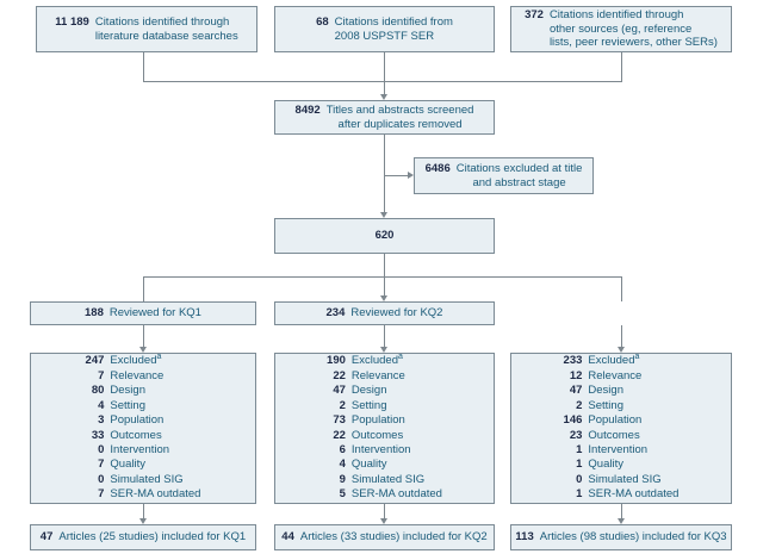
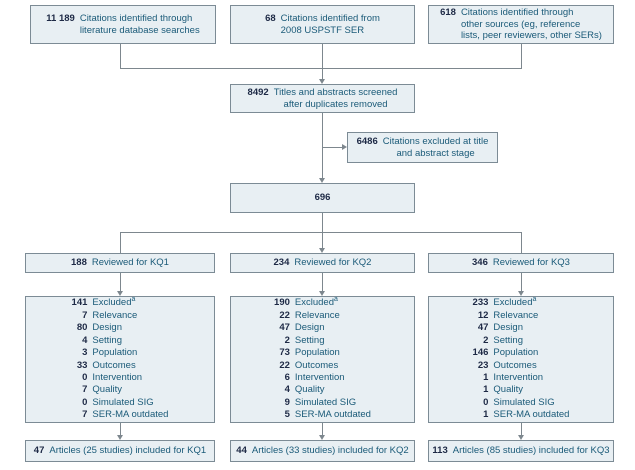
  11 189
  Citations identified through
  literature database searches
  68
  Citations identified from
  2008 USPSTF SER
- 372
+ 618
  Citations identified through
  other sources (eg, reference
  lists, peer reviewers, other SERs)
  8492
  Titles and abstracts screened
  after duplicates removed
  6486
  Citations excluded at title
  and abstract stage
- 620
+ 696
  188
  Reviewed for KQ1
  234
  Reviewed for KQ2
+ 346
+ Reviewed for KQ3
- 247
+ 141
  Excluded
  7
  Relevance
  80
  Design
  4
  Setting
  3
  Population
  33
  Outcomes
  0
  Intervention
  7
  Quality
  0
  Simulated SIG
  7
  SER-MA outdated
  190
  Excluded
  22
  Relevance
  47
  Design
  2
  Setting
  73
  Population
  22
  Outcomes
  6
  Intervention
  4
  Quality
  9
  Simulated SIG
  5
  SER-MA outdated
  233
  Excluded
  12
  Relevance
  47
  Design
  2
  Setting
  146
  Population
  23
  Outcomes
  1
  Intervention
  1
  Quality
  0
  Simulated SIG
  1
  SER-MA outdated
  47
  Articles (25 studies) included for KQ1
  44
  Articles (33 studies) included for KQ2
  113
- Articles (98 studies) included for KQ3
+ Articles (85 studies) included for KQ3
